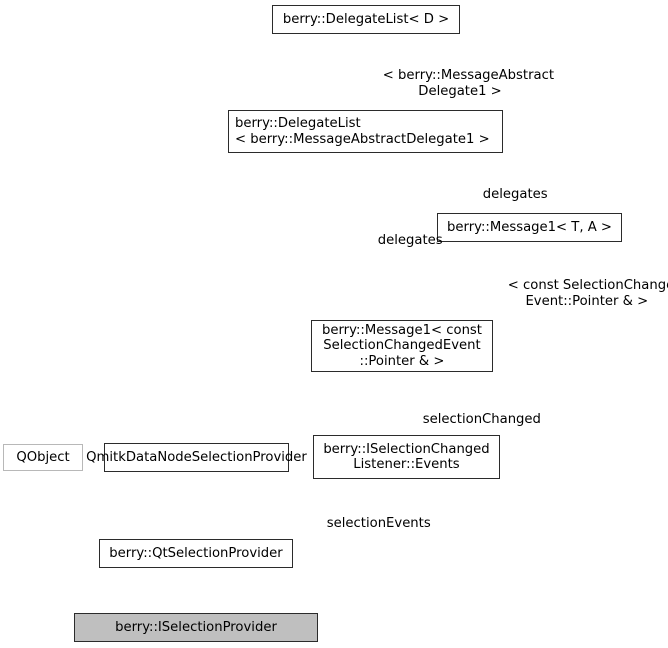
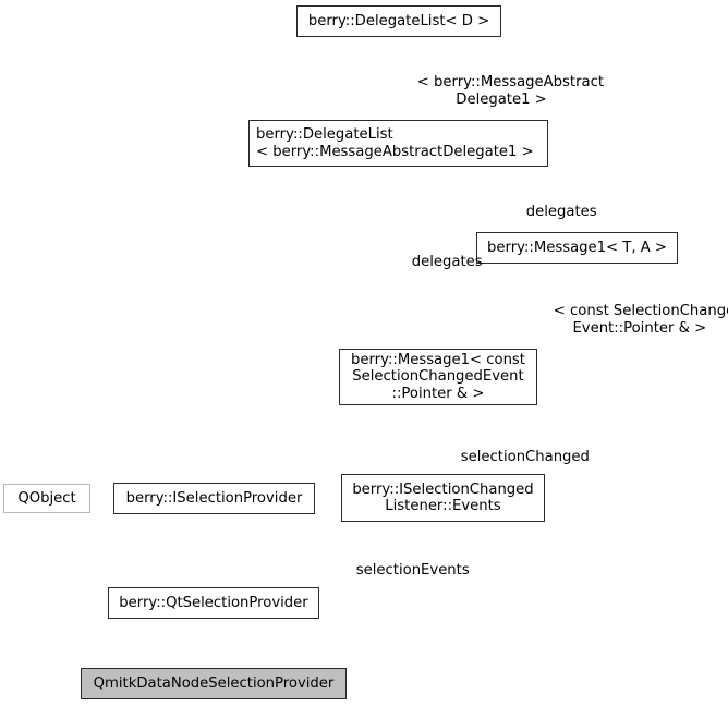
  berry::DelegateList< D >
  berry::DelegateList
  < berry::MessageAbstractDelegate1 >
  berry::Message1< T, A >
  berry::Message1< const
  SelectionChangedEvent
  ::Pointer & >
  QObject
- QmitkDataNodeSelectionProvider
+ berry::ISelectionProvider
  berry::ISelectionChanged
  Listener::Events
  berry::QtSelectionProvider
- berry::ISelectionProvider
+ QmitkDataNodeSelectionProvider
  < berry::MessageAbstract
  Delegate1 >
  delegates
  delegates
  < const SelectionChang
  Event::Pointer & >
  selectionChanged
  selectionEvents
